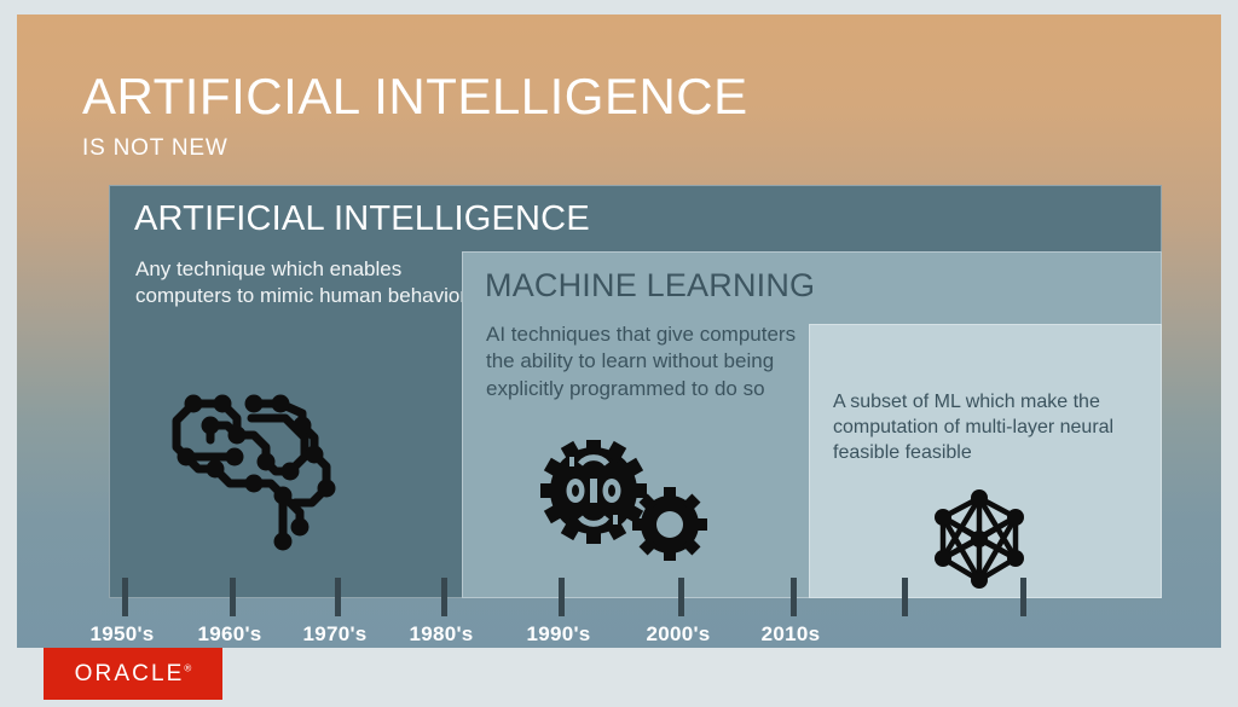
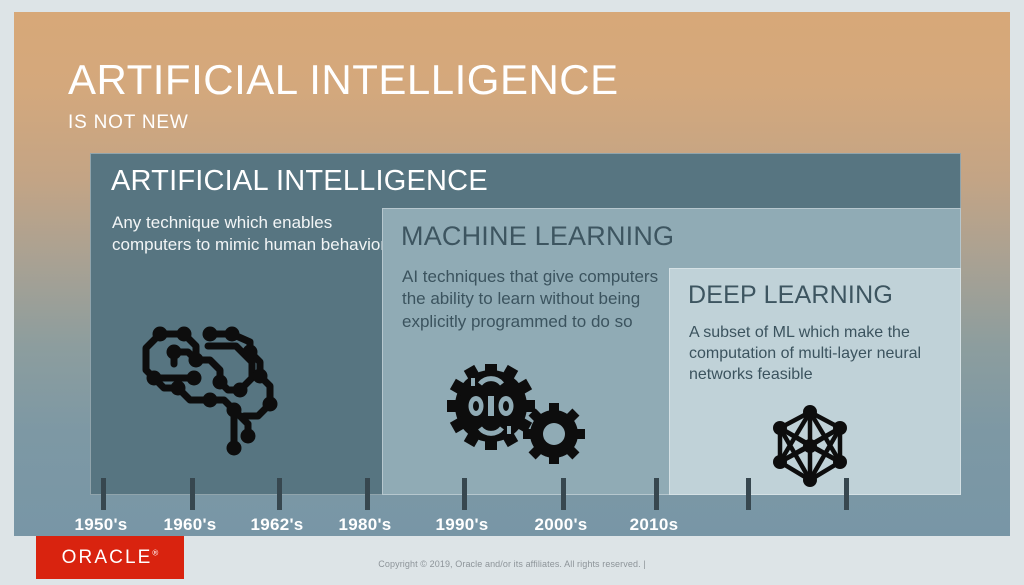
  ARTIFICIAL INTELLIGENCE
  IS NOT NEW
  ARTIFICIAL INTELLIGENCE
  Any technique which enables computers to mimic human behavio
  MACHINE LEARNING
  AI techniques that give computers the ability to learn without being explicitly programmed to do so
+ DEEP LEARNING
- A subset of ML which make the computation of multi-layer neural feasible feasible
+ A subset of ML which make the computation of multi-layer neural networks feasible
  1950's
  1960's
- 1970's
+ 1962's
  1980's
  1990's
  2000's
  2010s
  ORACLE®
+ Copyright © 2019, Oracle and/or its affiliates. All rights reserved. |
